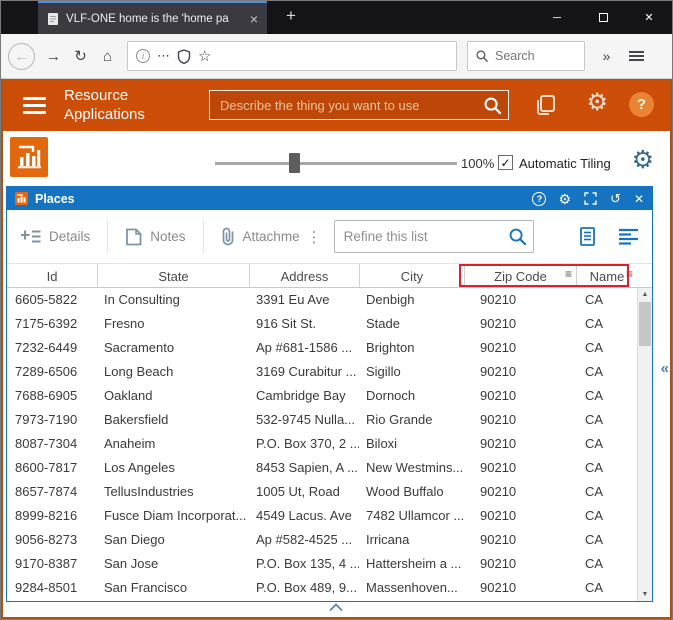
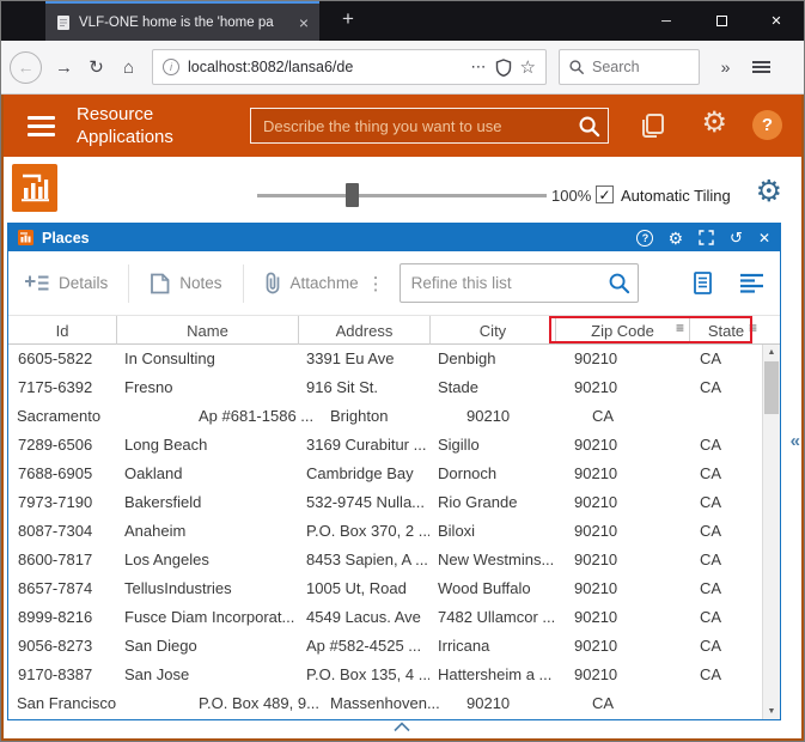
  VLF-ONE home is the 'home pa
  ×
  +
  ─
  ✕
  ←
  →
  ↻
  ⌂
  i
+ localhost:8082/lansa6/de
  ⋯
  ☆
  Search
  »
  Resource
  Applications
  Describe the thing you want to use
  ⚙
  ?
  100%
  ✓
  Automatic Tiling
  ⚙
  Places
  ?
  ⚙
  ↺
  ✕
  Details
  Notes
  Attachme
  ⋮
  Refine this list
  Id
- State
+ Name
  Address
  City
  Zip Code
  ≡
- Name
+ State
  ≡
  6605-5822
  In Consulting
  3391 Eu Ave
  Denbigh
  90210
  CA
  7175-6392
  Fresno
  916 Sit St.
  Stade
  90210
  CA
- 7232-6449
  Sacramento
  Ap #681-1586 ...
  Brighton
  90210
  CA
  7289-6506
  Long Beach
  3169 Curabitur ...
  Sigillo
  90210
  CA
  7688-6905
  Oakland
  Cambridge Bay
  Dornoch
  90210
  CA
  7973-7190
  Bakersfield
  532-9745 Nulla...
  Rio Grande
  90210
  CA
  8087-7304
  Anaheim
  P.O. Box 370, 2 ...
  Biloxi
  90210
  CA
  8600-7817
  Los Angeles
  8453 Sapien, A ...
  New Westmins...
  90210
  CA
  8657-7874
  TellusIndustries
  1005 Ut, Road
  Wood Buffalo
  90210
  CA
  8999-8216
  Fusce Diam Incorporat...
  4549 Lacus. Ave
  7482 Ullamcor ...
  90210
  CA
  9056-8273
  San Diego
  Ap #582-4525 ...
  Irricana
  90210
  CA
  9170-8387
  San Jose
  P.O. Box 135, 4 ...
  Hattersheim a ...
  90210
  CA
- 9284-8501
  San Francisco
  P.O. Box 489, 9...
  Massenhoven...
  90210
  CA
  «
